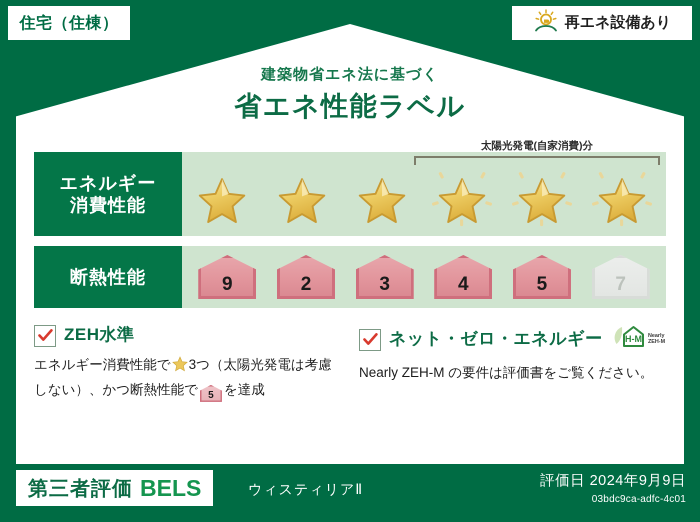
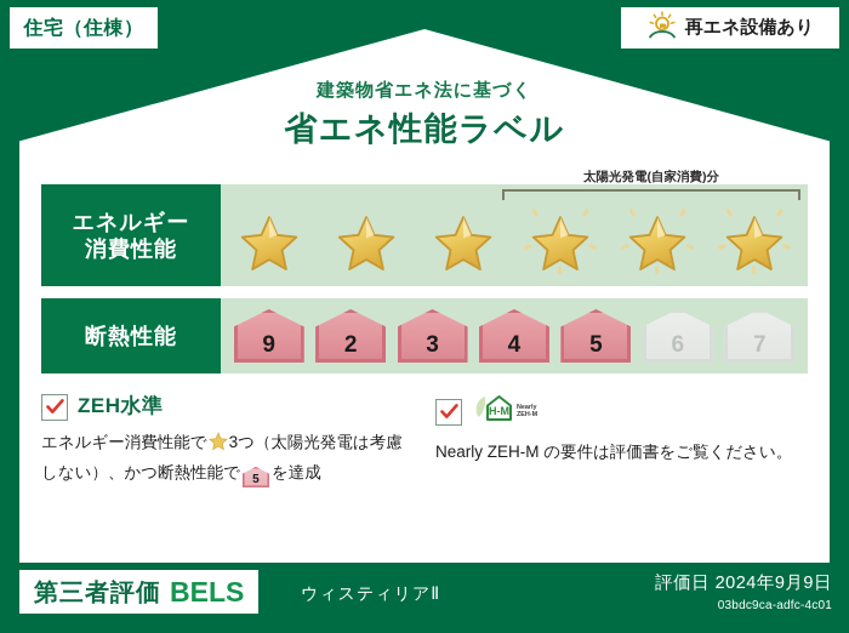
  住宅（住棟）
  再エネ設備あり
  建築物省エネ法に基づく
  省エネ性能ラベル
  エネルギー
  消費性能
  太陽光発電(自家消費)分
  断熱性能
  9
  2
  3
  4
  5
+ 6
  7
  ZEH水準
  エネルギー消費性能で 3つ（太陽光発電は考慮しない）、かつ断熱性能で 5を達成
- ネット・ゼロ・エネルギー
  H-M
  Nearly ZEH-M の要件は評価書をご覧ください。
  第三者評価
  BELS
  ウィスティリアⅡ
  評価日 2024年9月9日
  03bdc9ca-adfc-4c01
